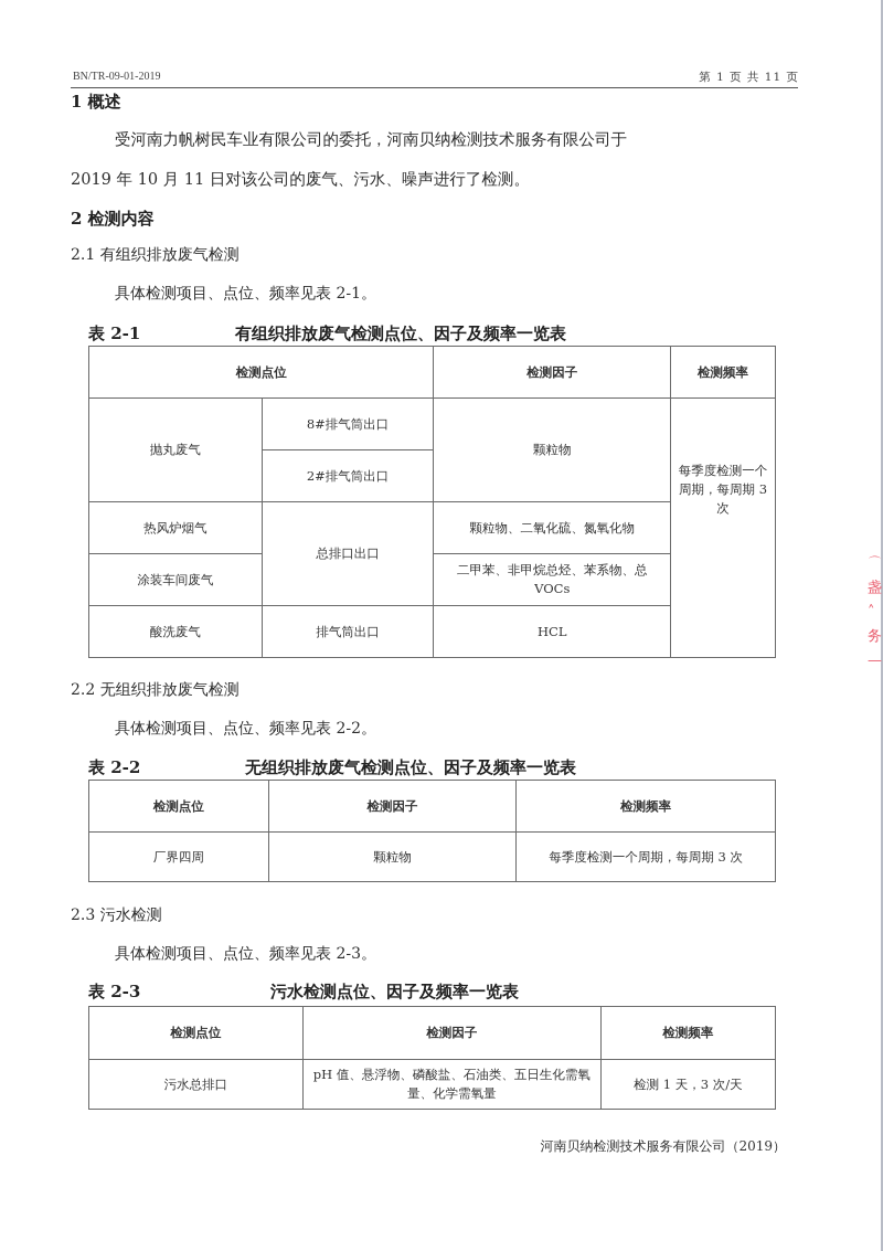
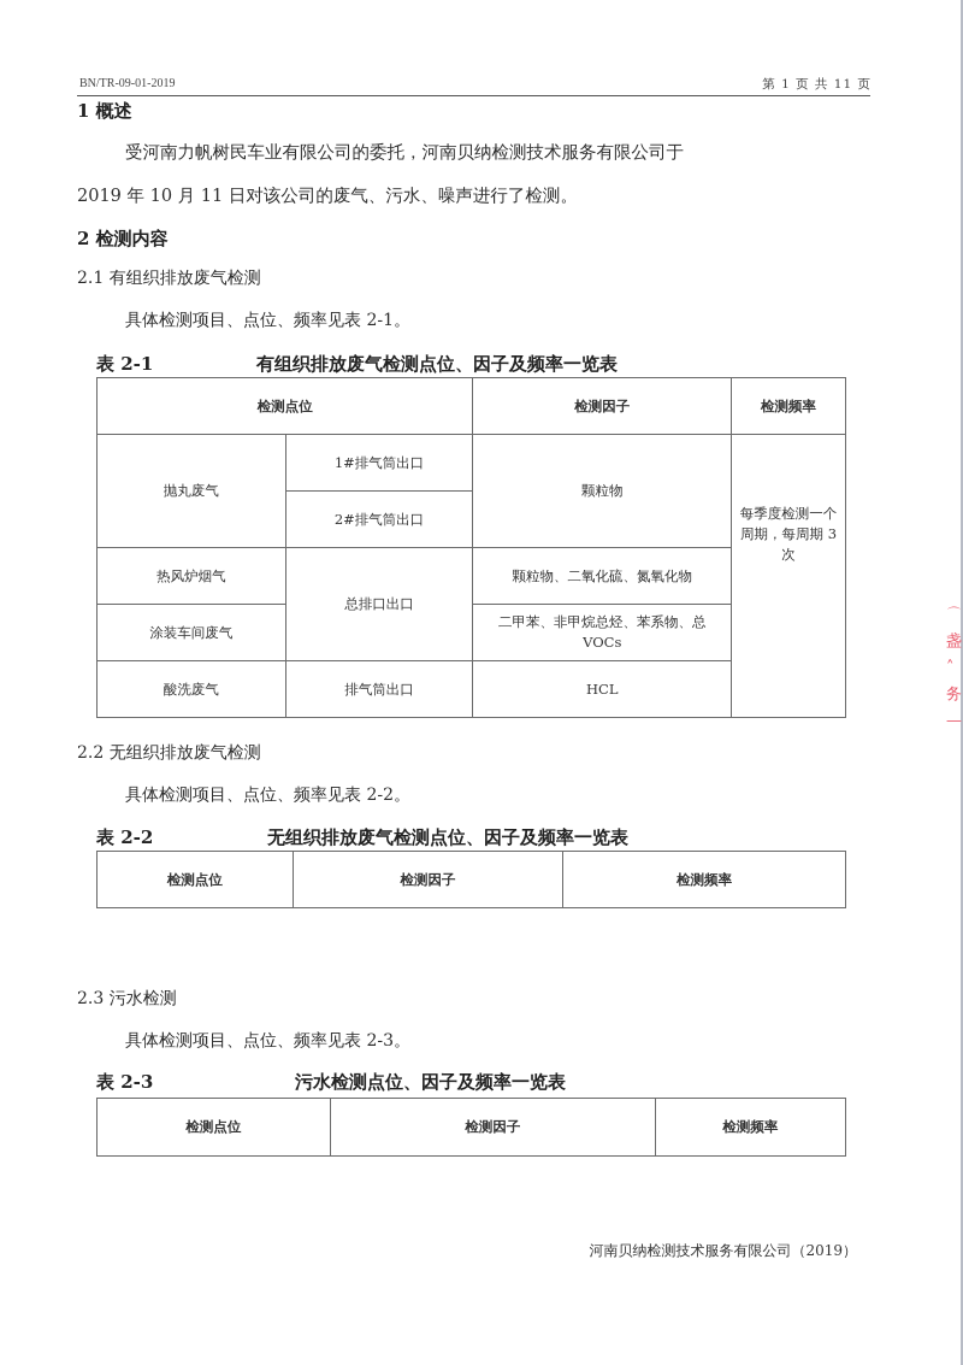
  BN/TR-09-01-2019
  第 1 页 共 11 页
  1 概述
  受河南力帆树民车业有限公司的委托，河南贝纳检测技术服务有限公司于
  2019 年 10 月 11 日对该公司的废气、污水、噪声进行了检测。
  2 检测内容
  2.1 有组织排放废气检测
  具体检测项目、点位、频率见表 2-1。
  表 2-1
  有组织排放废气检测点位、因子及频率一览表
  检测点位	检测因子	检测频率
- 抛丸废气	8#排气筒出口	颗粒物	每季度检测一个周期，每周期 3 次
+ 抛丸废气	1#排气筒出口	颗粒物	每季度检测一个周期，每周期 3 次
  2#排气筒出口
  热风炉烟气	总排口出口	颗粒物、二氧化硫、氮氧化物
  涂装车间废气	二甲苯、非甲烷总烃、苯系物、总 VOCs
  酸洗废气	排气筒出口	HCL
  2.2 无组织排放废气检测
  具体检测项目、点位、频率见表 2-2。
  表 2-2
  无组织排放废气检测点位、因子及频率一览表
  检测点位	检测因子	检测频率
- 厂界四周	颗粒物	每季度检测一个周期，每周期 3 次
  2.3 污水检测
  具体检测项目、点位、频率见表 2-3。
  表 2-3
  污水检测点位、因子及频率一览表
  检测点位	检测因子	检测频率
- 污水总排口	pH 值、悬浮物、磷酸盐、石油类、五日生化需氧量、化学需氧量	检测 1 天，3 次/天
  河南贝纳检测技术服务有限公司（2019）
  ⌒
  盏
  ˄
  务
  —
